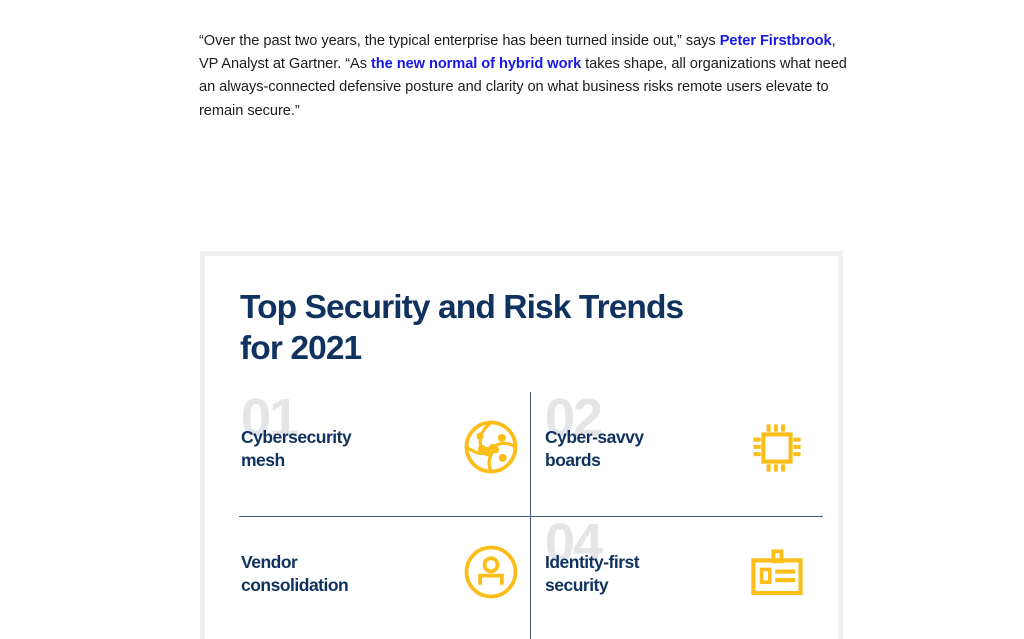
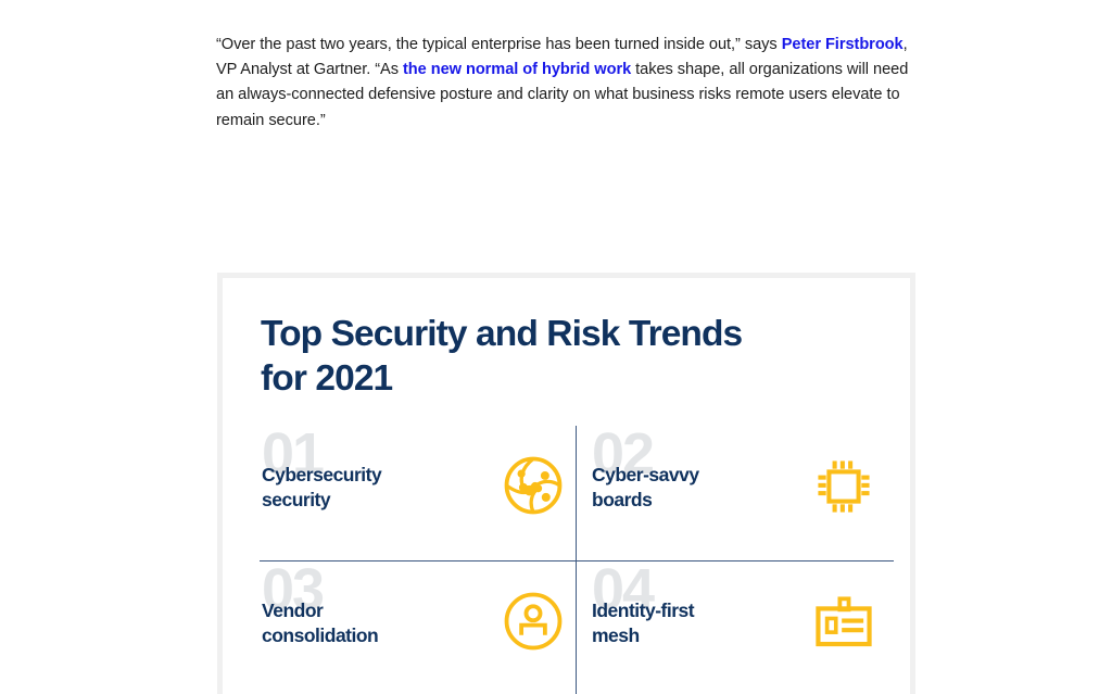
- “Over the past two years, the typical enterprise has been turned inside out,” says Peter Firstbrook, VP Analyst at Gartner. “As the new normal of hybrid work takes shape, all organizations what need an always-connected defensive posture and clarity on what business risks remote users elevate to remain secure.”
+ “Over the past two years, the typical enterprise has been turned inside out,” says Peter Firstbrook, VP Analyst at Gartner. “As the new normal of hybrid work takes shape, all organizations will need an always-connected defensive posture and clarity on what business risks remote users elevate to remain secure.”
  Top Security and Risk Trends
  for 2021
  01
  Cybersecurity
- mesh
+ security
  02
  Cyber-savvy
  boards
+ 03
  Vendor
  consolidation
  04
  Identity-first
- security
+ mesh
